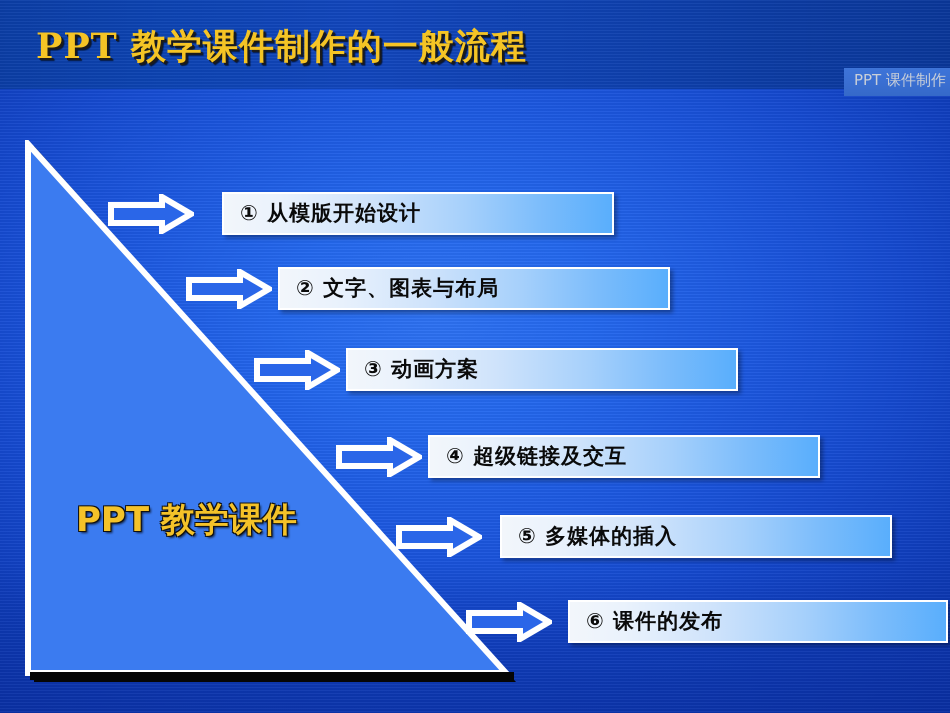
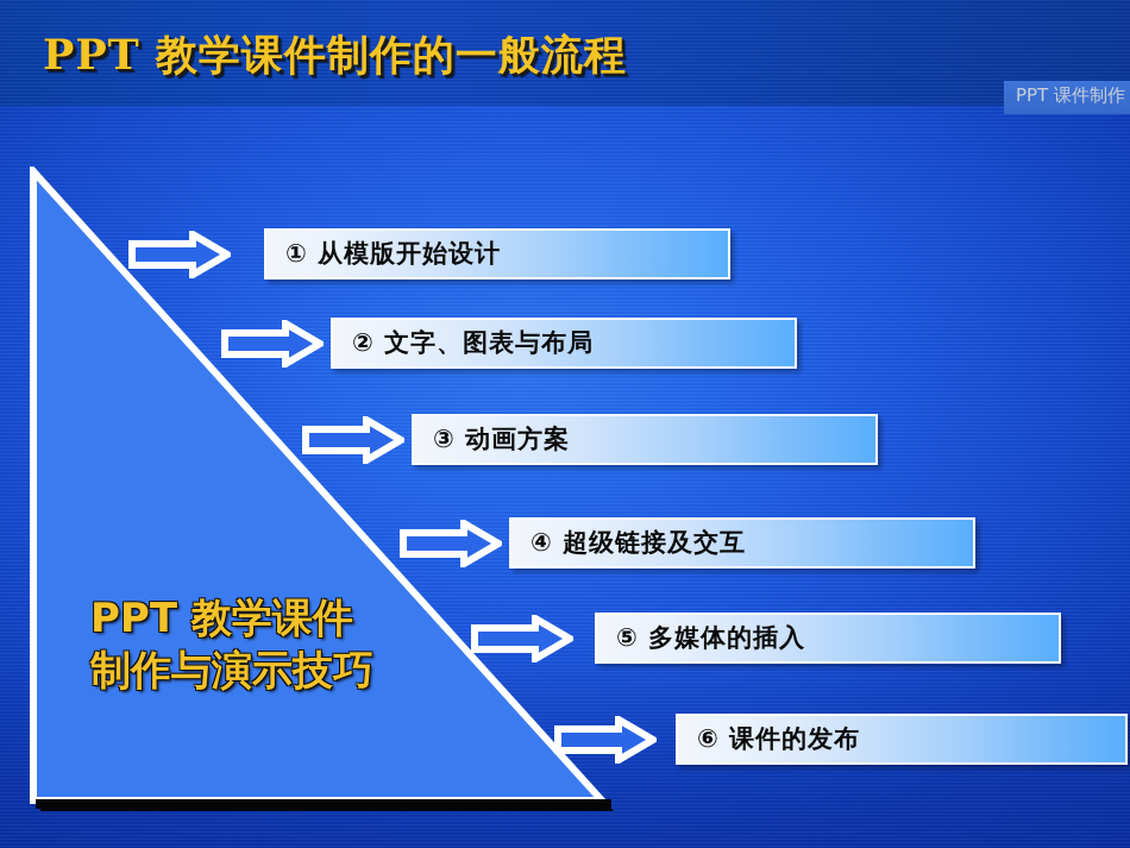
  PPT 教学课件制作的一般流程
  PPT 课件制作
  PPT 教学课件
+ 制作与演示技巧
  ① 从模版开始设计
  ② 文字、图表与布局
  ③ 动画方案
  ④ 超级链接及交互
  ⑤ 多媒体的插入
  ⑥ 课件的发布
